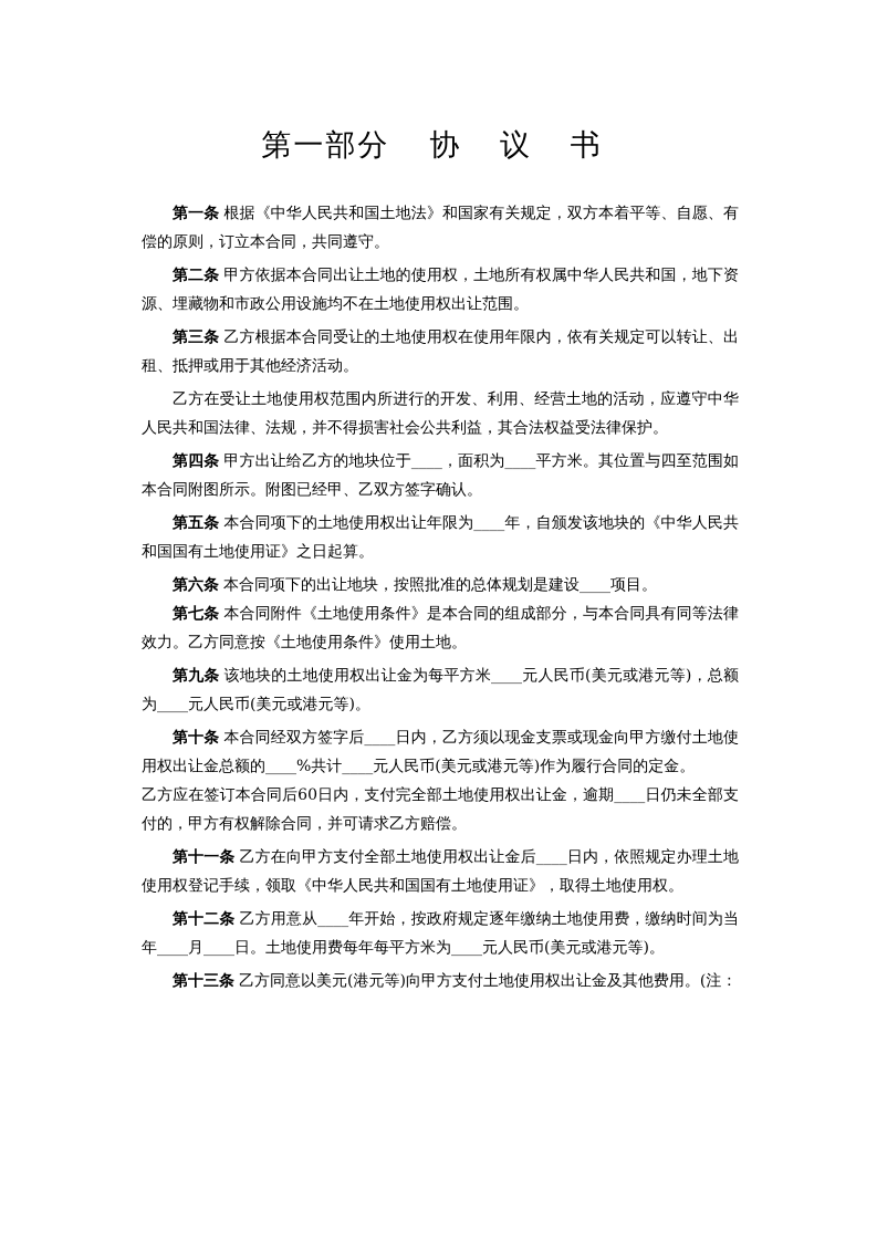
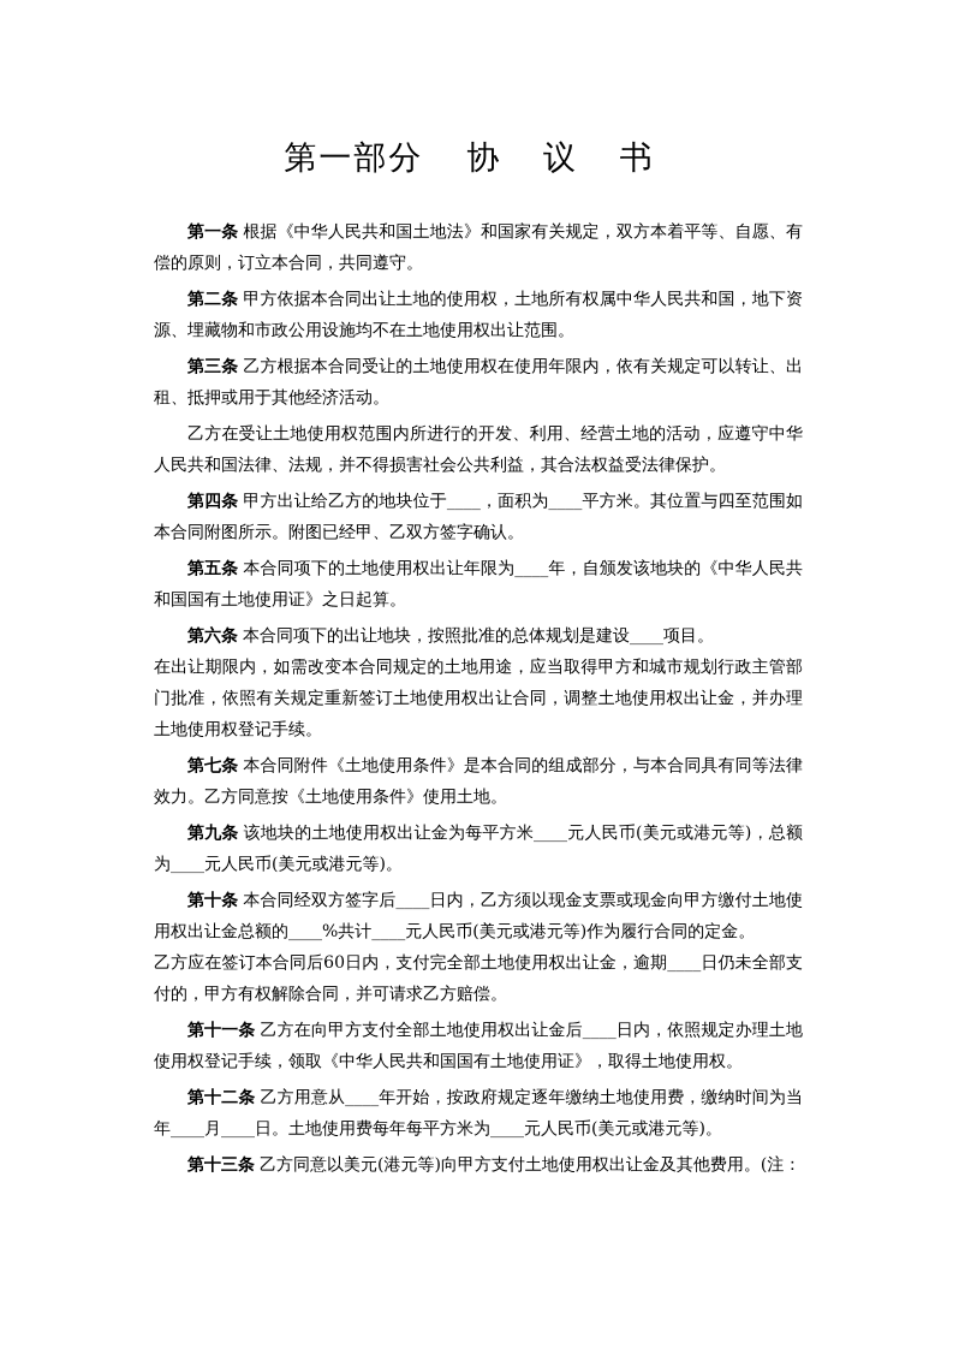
  第一部分 协 议 书
  第一条 根据《中华人民共和国土地法》和国家有关规定，双方本着平等、自愿、有偿的原则，订立本合同，共同遵守。
  第二条 甲方依据本合同出让土地的使用权，土地所有权属中华人民共和国，地下资源、埋藏物和市政公用设施均不在土地使用权出让范围。
  第三条 乙方根据本合同受让的土地使用权在使用年限内，依有关规定可以转让、出租、抵押或用于其他经济活动。
  乙方在受让土地使用权范围内所进行的开发、利用、经营土地的活动，应遵守中华人民共和国法律、法规，并不得损害社会公共利益，其合法权益受法律保护。
  第四条 甲方出让给乙方的地块位于____，面积为____平方米。其位置与四至范围如本合同附图所示。附图已经甲、乙双方签字确认。
  第五条 本合同项下的土地使用权出让年限为____年，自颁发该地块的《中华人民共和国国有土地使用证》之日起算。
  第六条 本合同项下的出让地块，按照批准的总体规划是建设____项目。
+ 在出让期限内，如需改变本合同规定的土地用途，应当取得甲方和城市规划行政主管部门批准，依照有关规定重新签订土地使用权出让合同，调整土地使用权出让金，并办理土地使用权登记手续。
  第七条 本合同附件《土地使用条件》是本合同的组成部分，与本合同具有同等法律效力。乙方同意按《土地使用条件》使用土地。
  第九条 该地块的土地使用权出让金为每平方米____元人民币(美元或港元等)，总额为____元人民币(美元或港元等)。
  第十条 本合同经双方签字后____日内，乙方须以现金支票或现金向甲方缴付土地使用权出让金总额的____%共计____元人民币(美元或港元等)作为履行合同的定金。
  乙方应在签订本合同后60日内，支付完全部土地使用权出让金，逾期____日仍未全部支付的，甲方有权解除合同，并可请求乙方赔偿。
  第十一条 乙方在向甲方支付全部土地使用权出让金后____日内，依照规定办理土地使用权登记手续，领取《中华人民共和国国有土地使用证》，取得土地使用权。
  第十二条 乙方用意从____年开始，按政府规定逐年缴纳土地使用费，缴纳时间为当年____月____日。土地使用费每年每平方米为____元人民币(美元或港元等)。
  第十三条 乙方同意以美元(港元等)向甲方支付土地使用权出让金及其他费用。(注：
